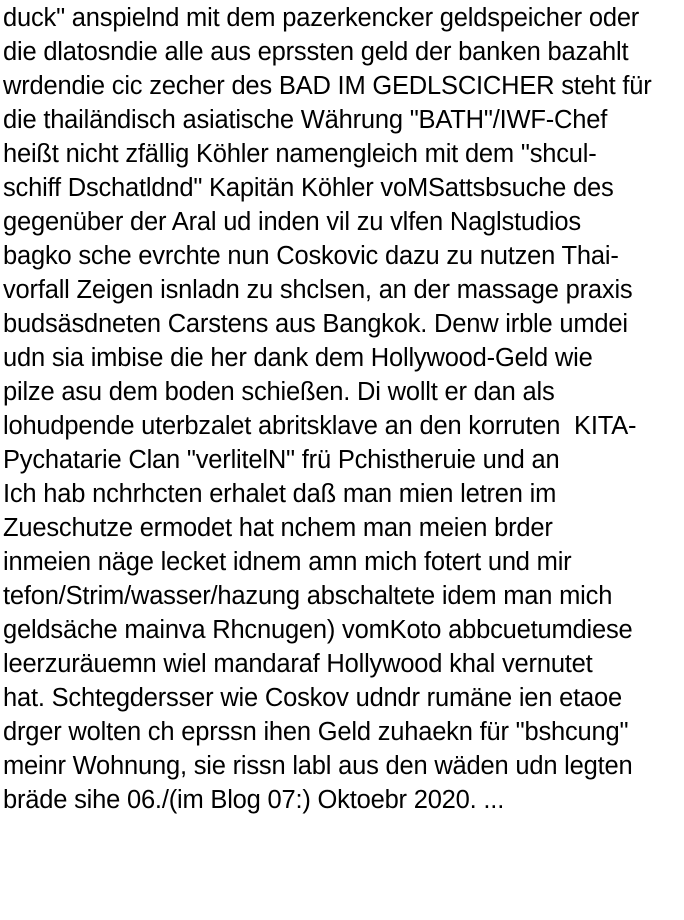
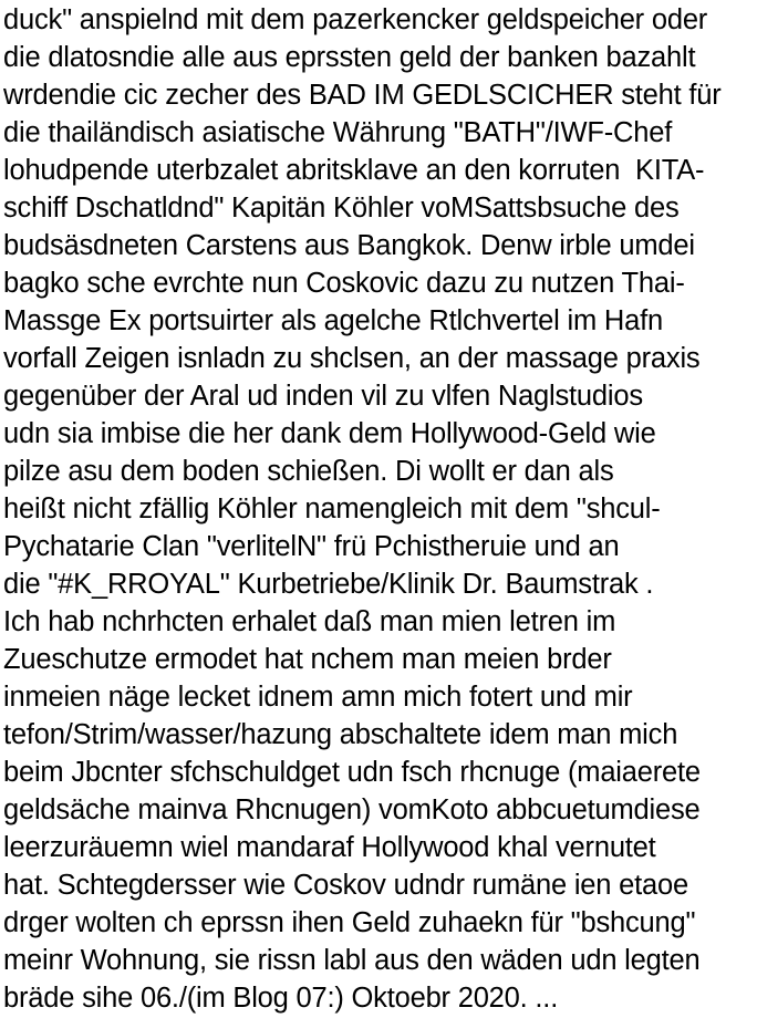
  duck" anspielnd mit dem pazerkencker geldspeicher oder
  die dlatosndie alle aus eprssten geld der banken bazahlt
  wrdendie cic zecher des BAD IM GEDLSCICHER steht für
  die thailändisch asiatische Währung "BATH"/IWF-Chef
- heißt nicht zfällig Köhler namengleich mit dem "shcul-
+ lohudpende uterbzalet abritsklave an den korruten KITA-
  schiff Dschatldnd" Kapitän Köhler voMSattsbsuche des
- gegenüber der Aral ud inden vil zu vlfen Naglstudios
+ budsäsdneten Carstens aus Bangkok. Denw irble umdei
  bagko sche evrchte nun Coskovic dazu zu nutzen Thai-
+ Massge Ex portsuirter als agelche Rtlchvertel im Hafn
  vorfall Zeigen isnladn zu shclsen, an der massage praxis
- budsäsdneten Carstens aus Bangkok. Denw irble umdei
+ gegenüber der Aral ud inden vil zu vlfen Naglstudios
  udn sia imbise die her dank dem Hollywood-Geld wie
  pilze asu dem boden schießen. Di wollt er dan als
- lohudpende uterbzalet abritsklave an den korruten KITA-
+ heißt nicht zfällig Köhler namengleich mit dem "shcul-
  Pychatarie Clan "verlitelN" frü Pchistheruie und an
+ die "#K_RROYAL" Kurbetriebe/Klinik Dr. Baumstrak .
  Ich hab nchrhcten erhalet daß man mien letren im
  Zueschutze ermodet hat nchem man meien brder
  inmeien näge lecket idnem amn mich fotert und mir
  tefon/Strim/wasser/hazung abschaltete idem man mich
+ beim Jbcnter sfchschuldget udn fsch rhcnuge (maiaerete
  geldsäche mainva Rhcnugen) vomKoto abbcuetumdiese
  leerzuräuemn wiel mandaraf Hollywood khal vernutet
  hat. Schtegdersser wie Coskov udndr rumäne ien etaoe
  drger wolten ch eprssn ihen Geld zuhaekn für "bshcung"
  meinr Wohnung, sie rissn labl aus den wäden udn legten
  bräde sihe 06./(im Blog 07:) Oktoebr 2020. ...
